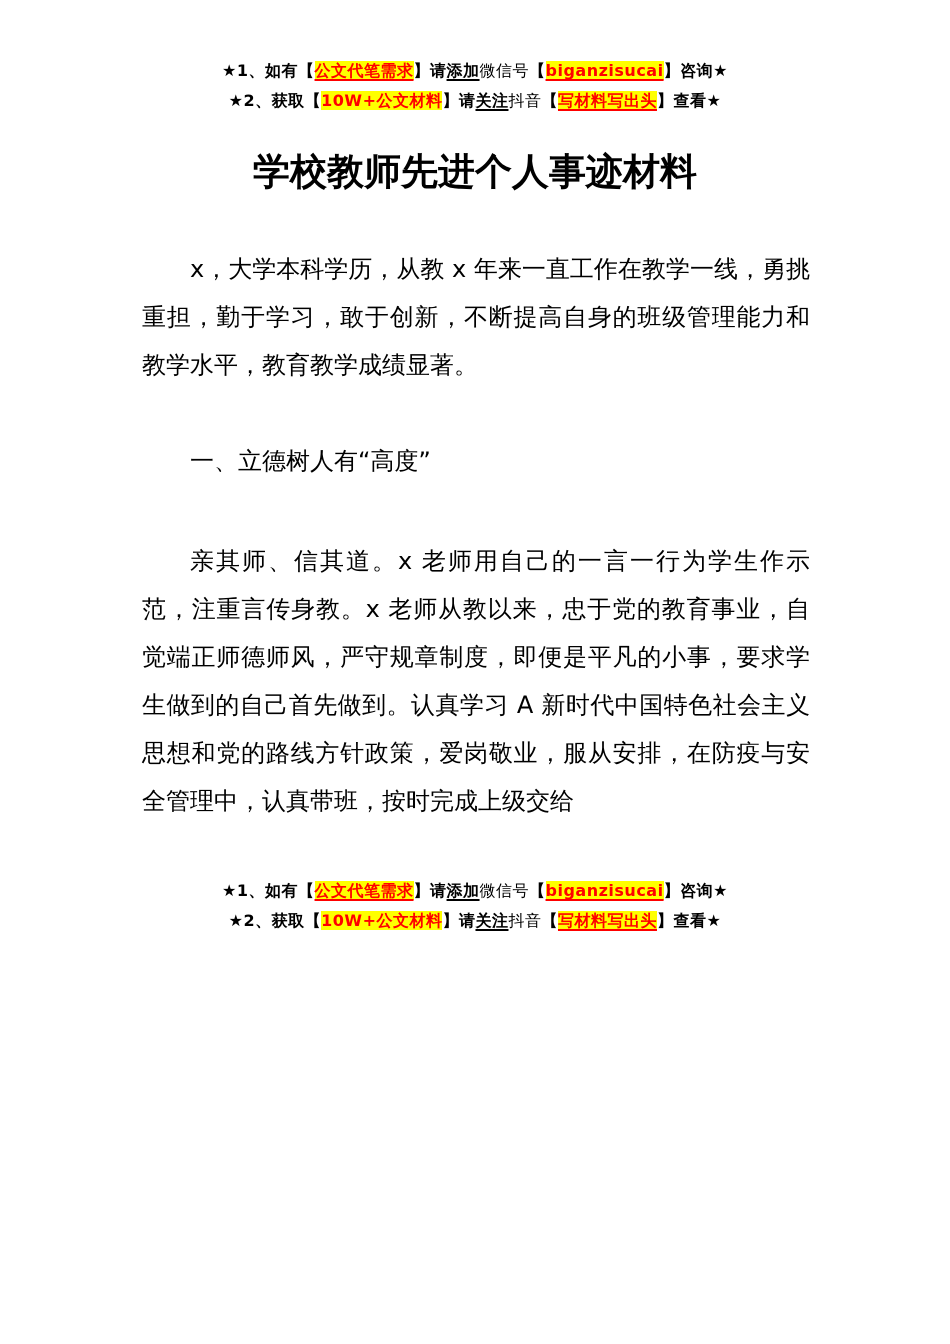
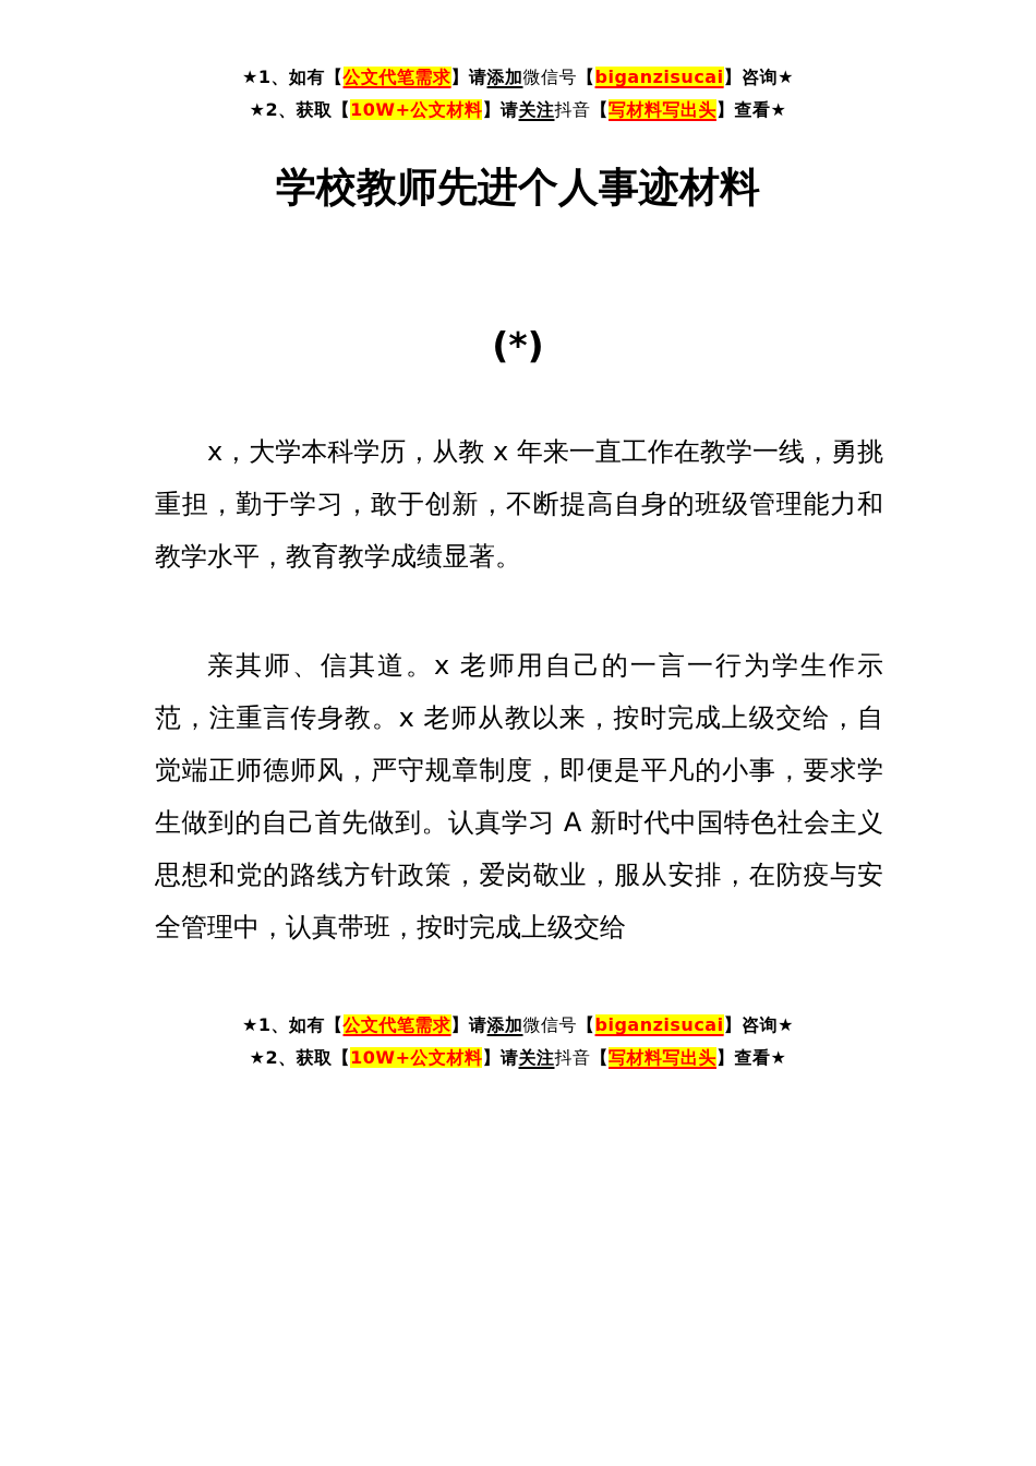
  ★1、如有【公文代笔需求】请添加微信号【biganzisucai】咨询★
  ★2、获取【10W+公文材料】请关注抖音【写材料写出头】查看★
  学校教师先进个人事迹材料
+ (*)
  x，大学本科学历，从教 x 年来一直工作在教学一线，勇挑重担，勤于学习，敢于创新，不断提高自身的班级管理能力和教学水平，教育教学成绩显著。
- 一、立德树人有“高度”
- 亲其师、信其道。x 老师用自己的一言一行为学生作示范，注重言传身教。x 老师从教以来，忠于党的教育事业，自觉端正师德师风，严守规章制度，即便是平凡的小事，要求学生做到的自己首先做到。认真学习 A 新时代中国特色社会主义思想和党的路线方针政策，爱岗敬业，服从安排，在防疫与安全管理中，认真带班，按时完成上级交给
+ 亲其师、信其道。x 老师用自己的一言一行为学生作示范，注重言传身教。x 老师从教以来，按时完成上级交给，自觉端正师德师风，严守规章制度，即便是平凡的小事，要求学生做到的自己首先做到。认真学习 A 新时代中国特色社会主义思想和党的路线方针政策，爱岗敬业，服从安排，在防疫与安全管理中，认真带班，按时完成上级交给
  ★1、如有【公文代笔需求】请添加微信号【biganzisucai】咨询★
  ★2、获取【10W+公文材料】请关注抖音【写材料写出头】查看★
